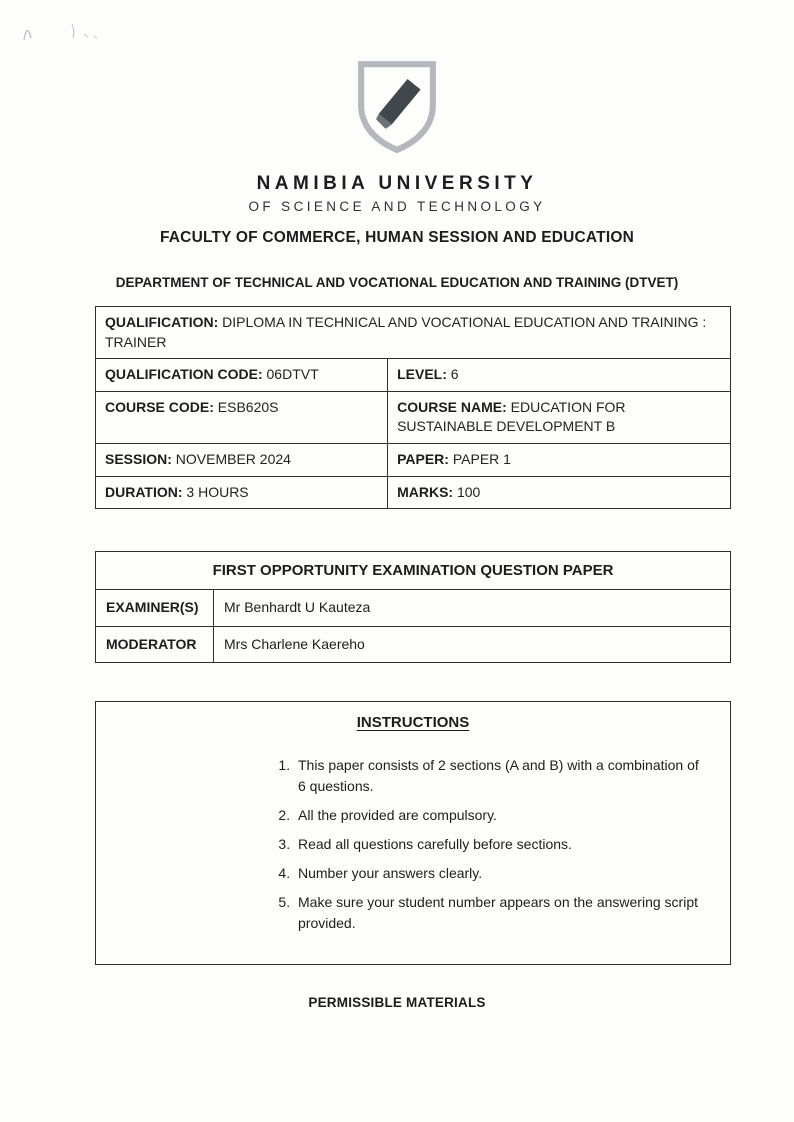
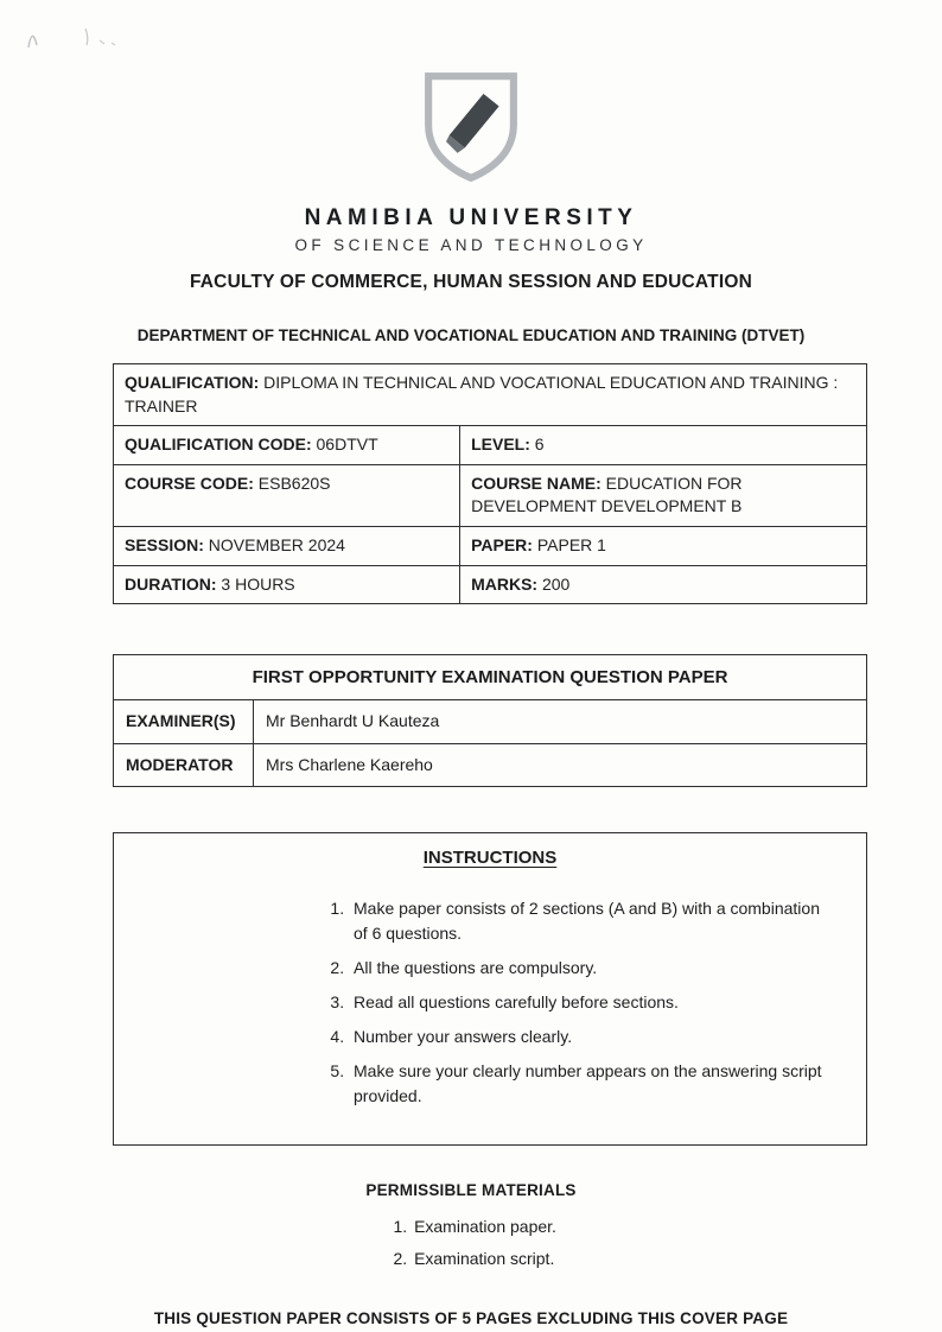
  NAMIBIA UNIVERSITY
  OF SCIENCE AND TECHNOLOGY
  FACULTY OF COMMERCE, HUMAN SESSION AND EDUCATION
  DEPARTMENT OF TECHNICAL AND VOCATIONAL EDUCATION AND TRAINING (DTVET)
  QUALIFICATION: DIPLOMA IN TECHNICAL AND VOCATIONAL EDUCATION AND TRAINING : TRAINER
  QUALIFICATION CODE: 06DTVT	LEVEL: 6
- COURSE CODE: ESB620S	COURSE NAME: EDUCATION FOR SUSTAINABLE DEVELOPMENT B
+ COURSE CODE: ESB620S	COURSE NAME: EDUCATION FOR DEVELOPMENT DEVELOPMENT B
  SESSION: NOVEMBER 2024	PAPER: PAPER 1
- DURATION: 3 HOURS	MARKS: 100
+ DURATION: 3 HOURS	MARKS: 200
  FIRST OPPORTUNITY EXAMINATION QUESTION PAPER
  EXAMINER(S)	Mr Benhardt U Kauteza
  MODERATOR	Mrs Charlene Kaereho
  INSTRUCTIONS
- This paper consists of 2 sections (A and B) with a combination of 6 questions.
+ Make paper consists of 2 sections (A and B) with a combination of 6 questions.
- All the provided are compulsory.
+ All the questions are compulsory.
  Read all questions carefully before sections.
  Number your answers clearly.
- Make sure your student number appears on the answering script provided.
+ Make sure your clearly number appears on the answering script provided.
  PERMISSIBLE MATERIALS
+ Examination paper.
+ Examination script.
+ THIS QUESTION PAPER CONSISTS OF 5 PAGES EXCLUDING THIS COVER PAGE
